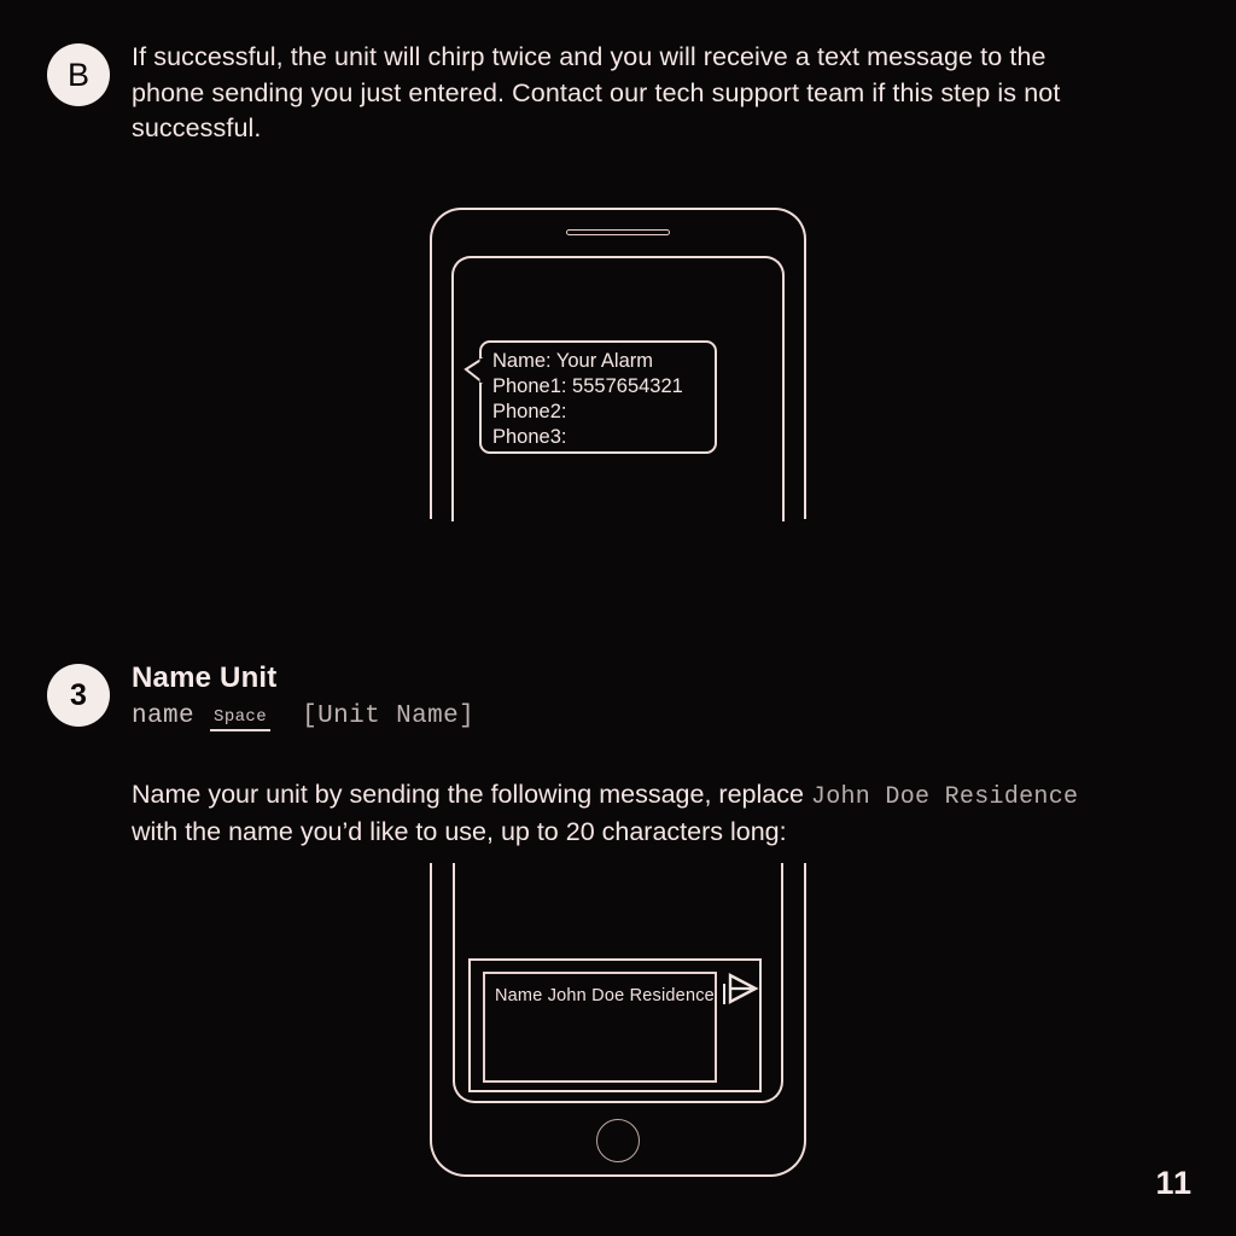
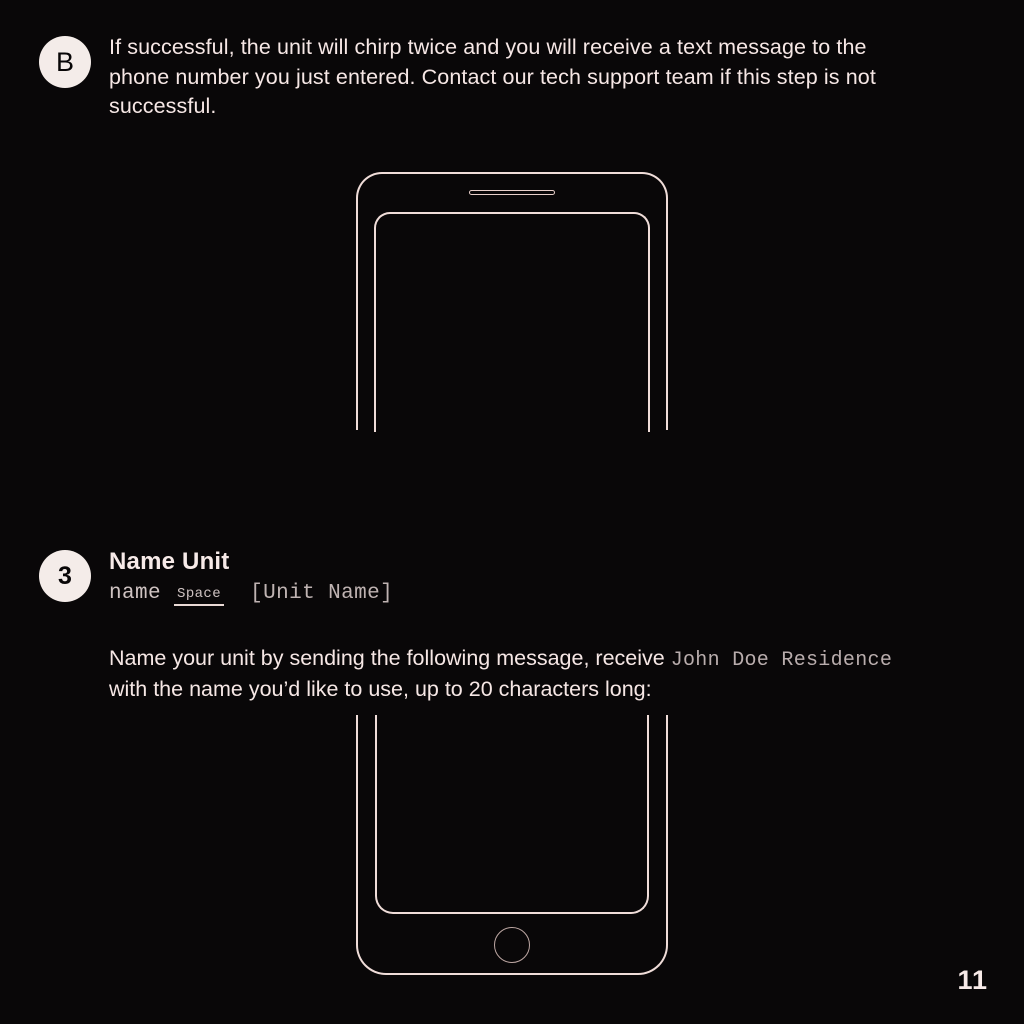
  B
- If successful, the unit will chirp twice and you will receive a text message to the phone sending you just entered. Contact our tech support team if this step is not successful.
+ If successful, the unit will chirp twice and you will receive a text message to the phone number you just entered. Contact our tech support team if this step is not successful.
- Name: Your Alarm
- Phone1: 5557654321
- Phone2:
- Phone3:
  3
  Name Unit
  name Space [Unit Name]
- Name your unit by sending the following message, replace John Doe Residence with the name you’d like to use, up to 20 characters long:
+ Name your unit by sending the following message, receive John Doe Residence with the name you’d like to use, up to 20 characters long:
- Name John Doe Residence
  11
